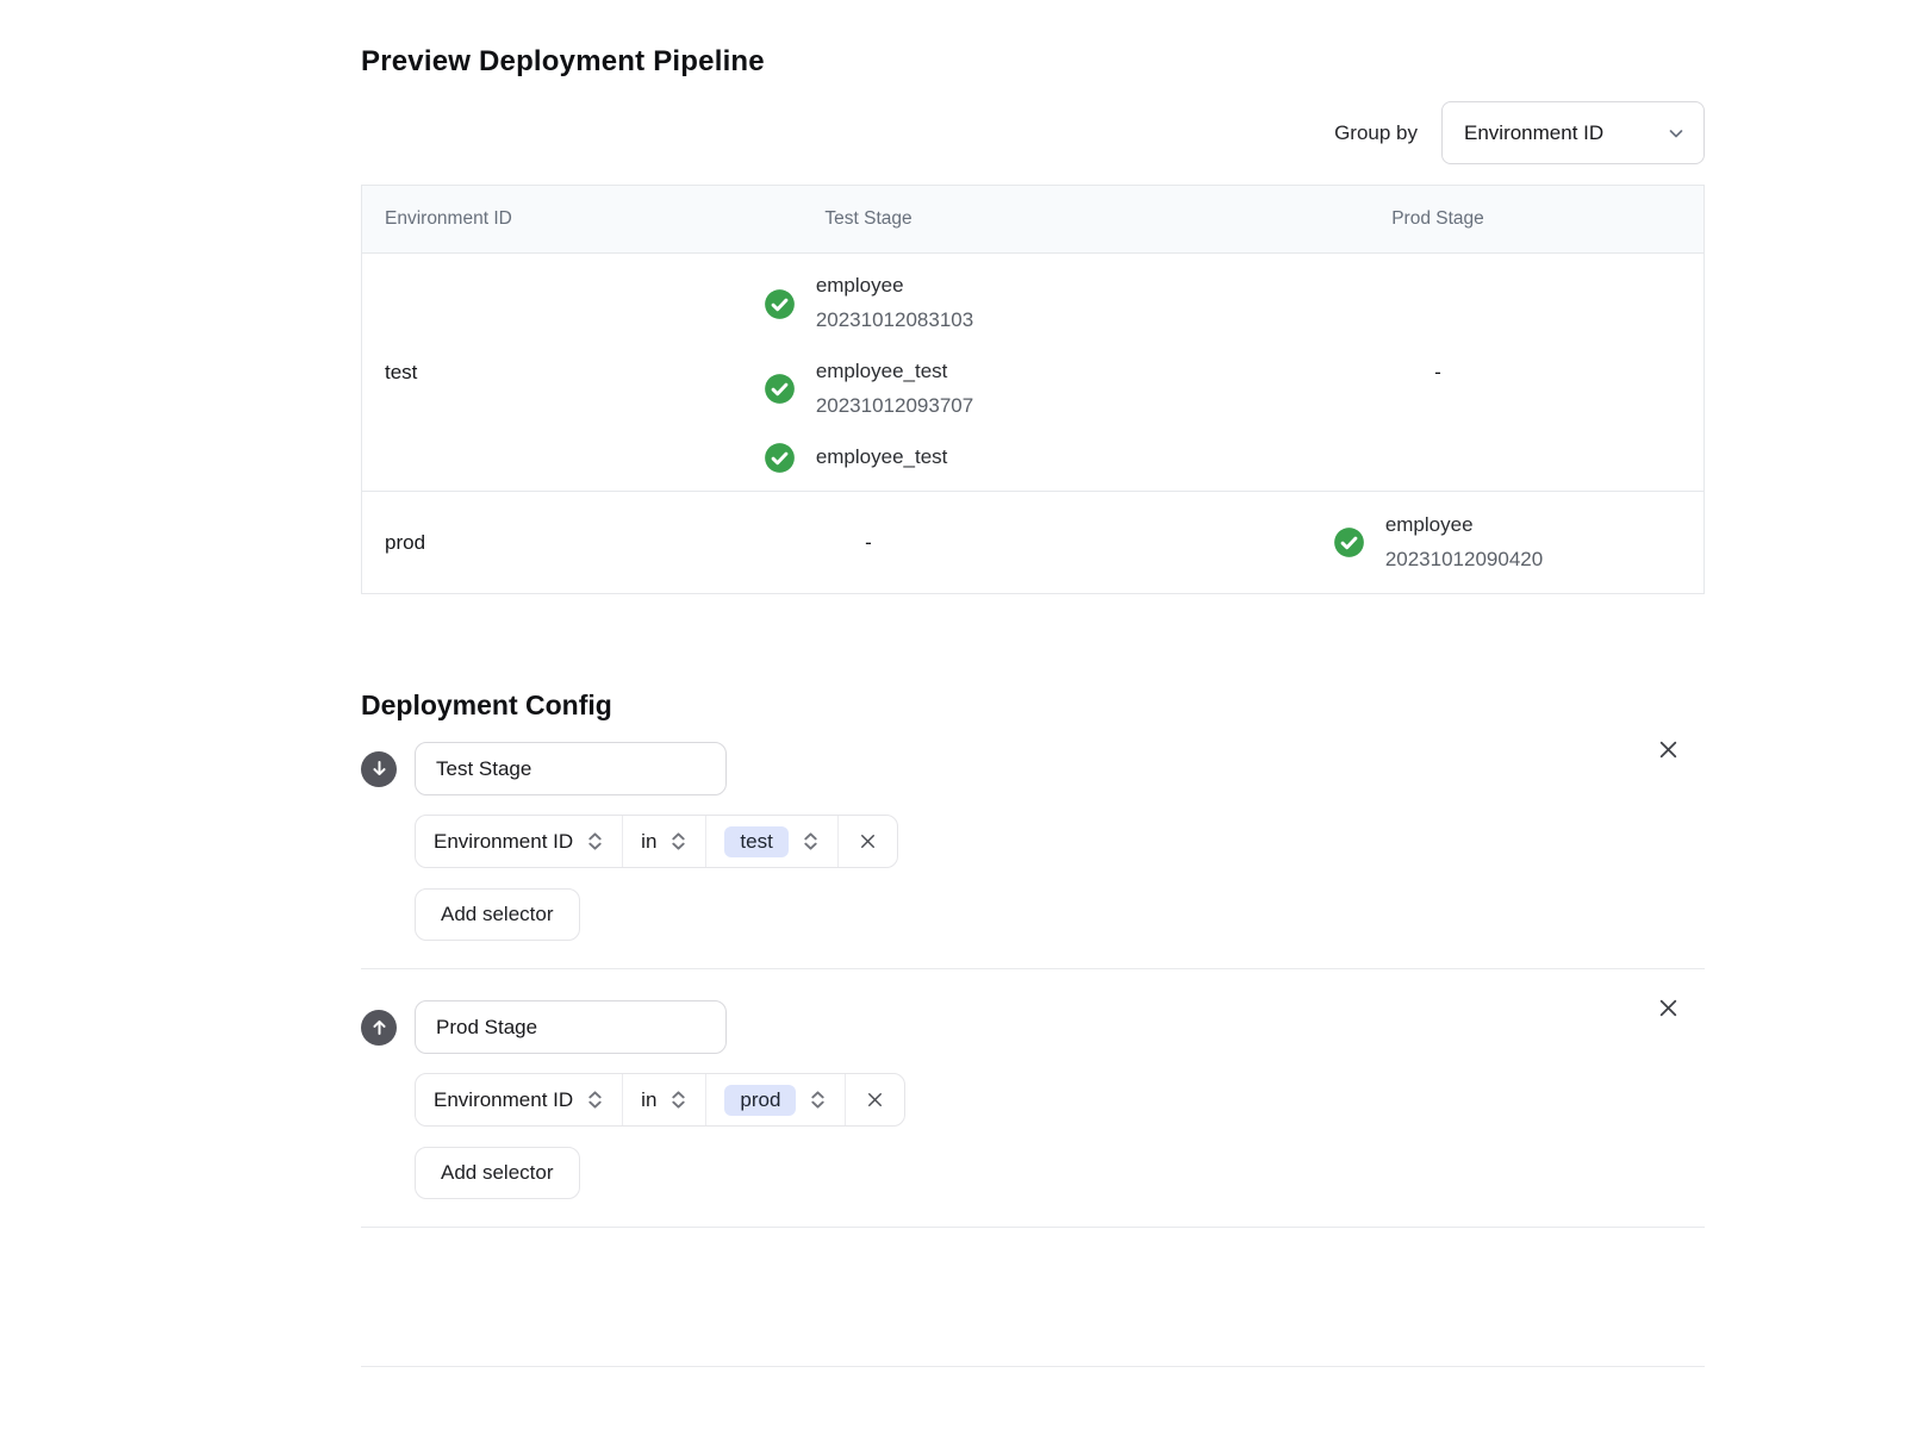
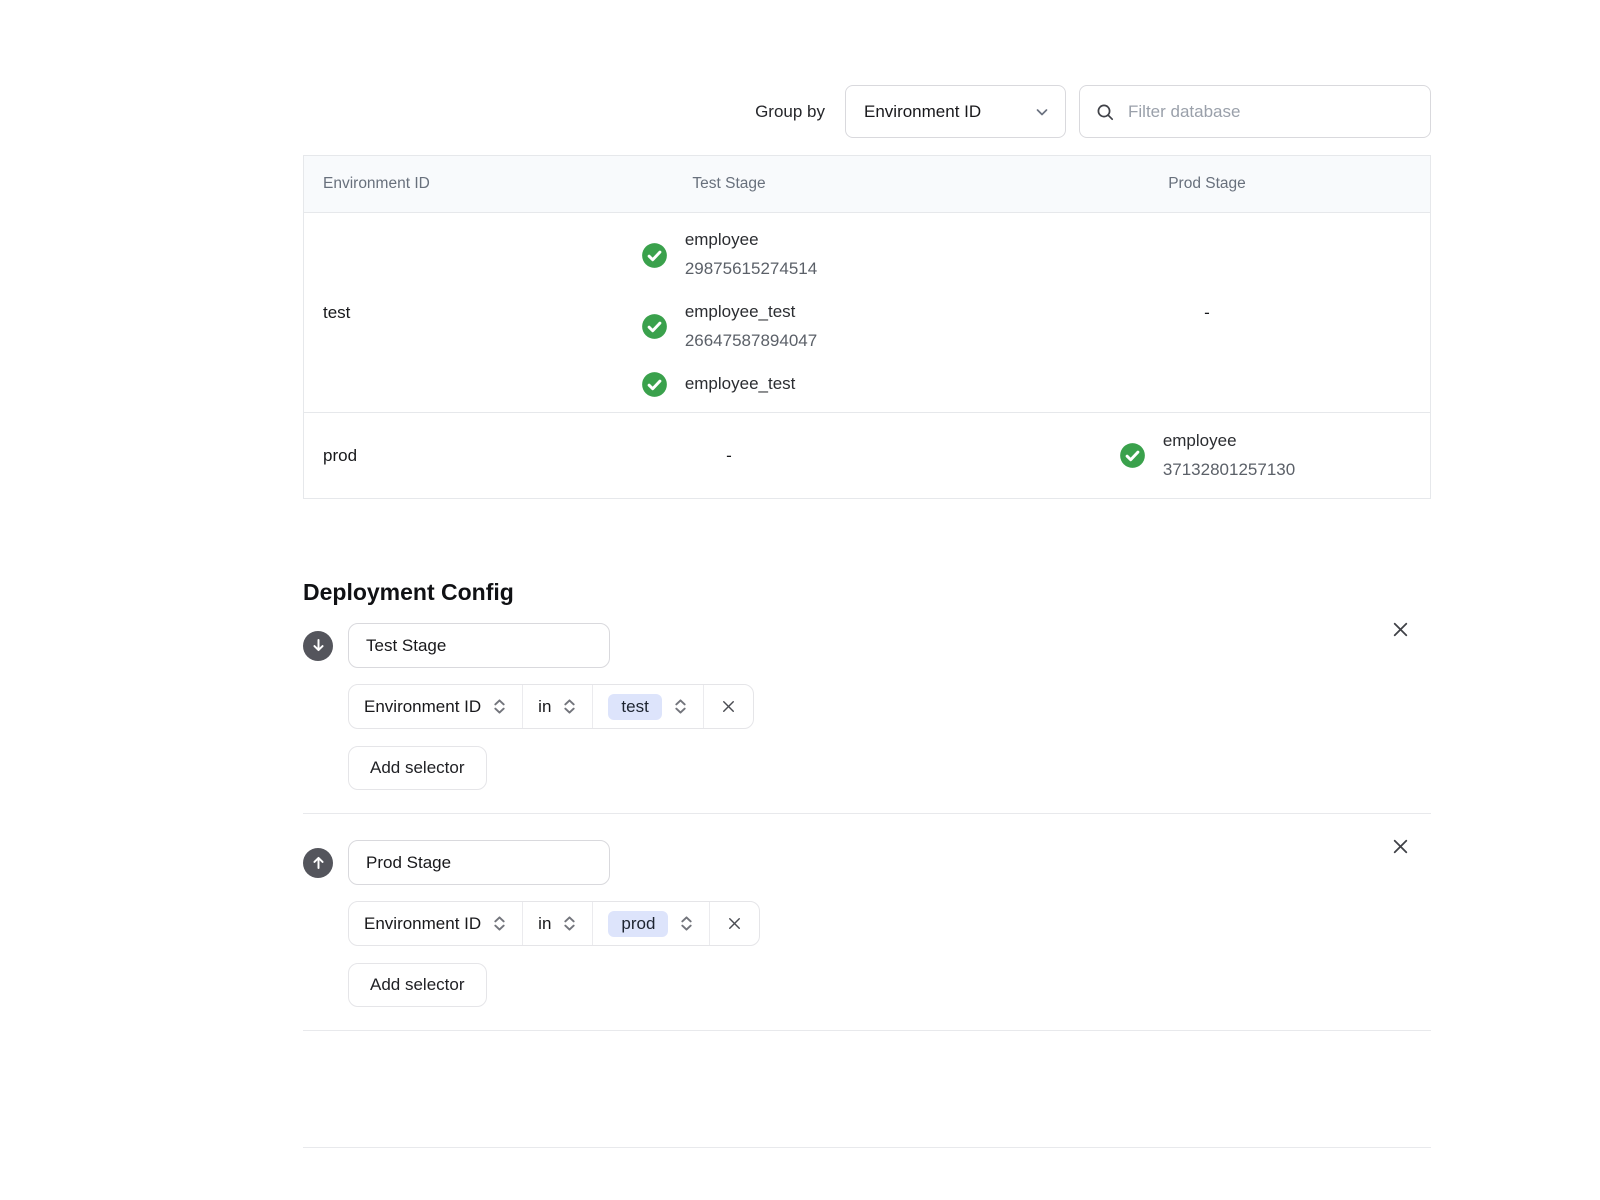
- Preview Deployment Pipeline
  Group by
  Environment ID
+ Filter database
  Environment ID
  Test Stage
  Prod Stage
  test
  employee
- 20231012083103
+ 29875615274514
  employee_test
- 20231012093707
+ 26647587894047
  employee_test
  -
  prod
  -
  employee
- 20231012090420
+ 37132801257130
  Deployment Config
  Test Stage
  Environment ID
  in
  test
  Add selector
  Prod Stage
  Environment ID
  in
  prod
  Add selector
